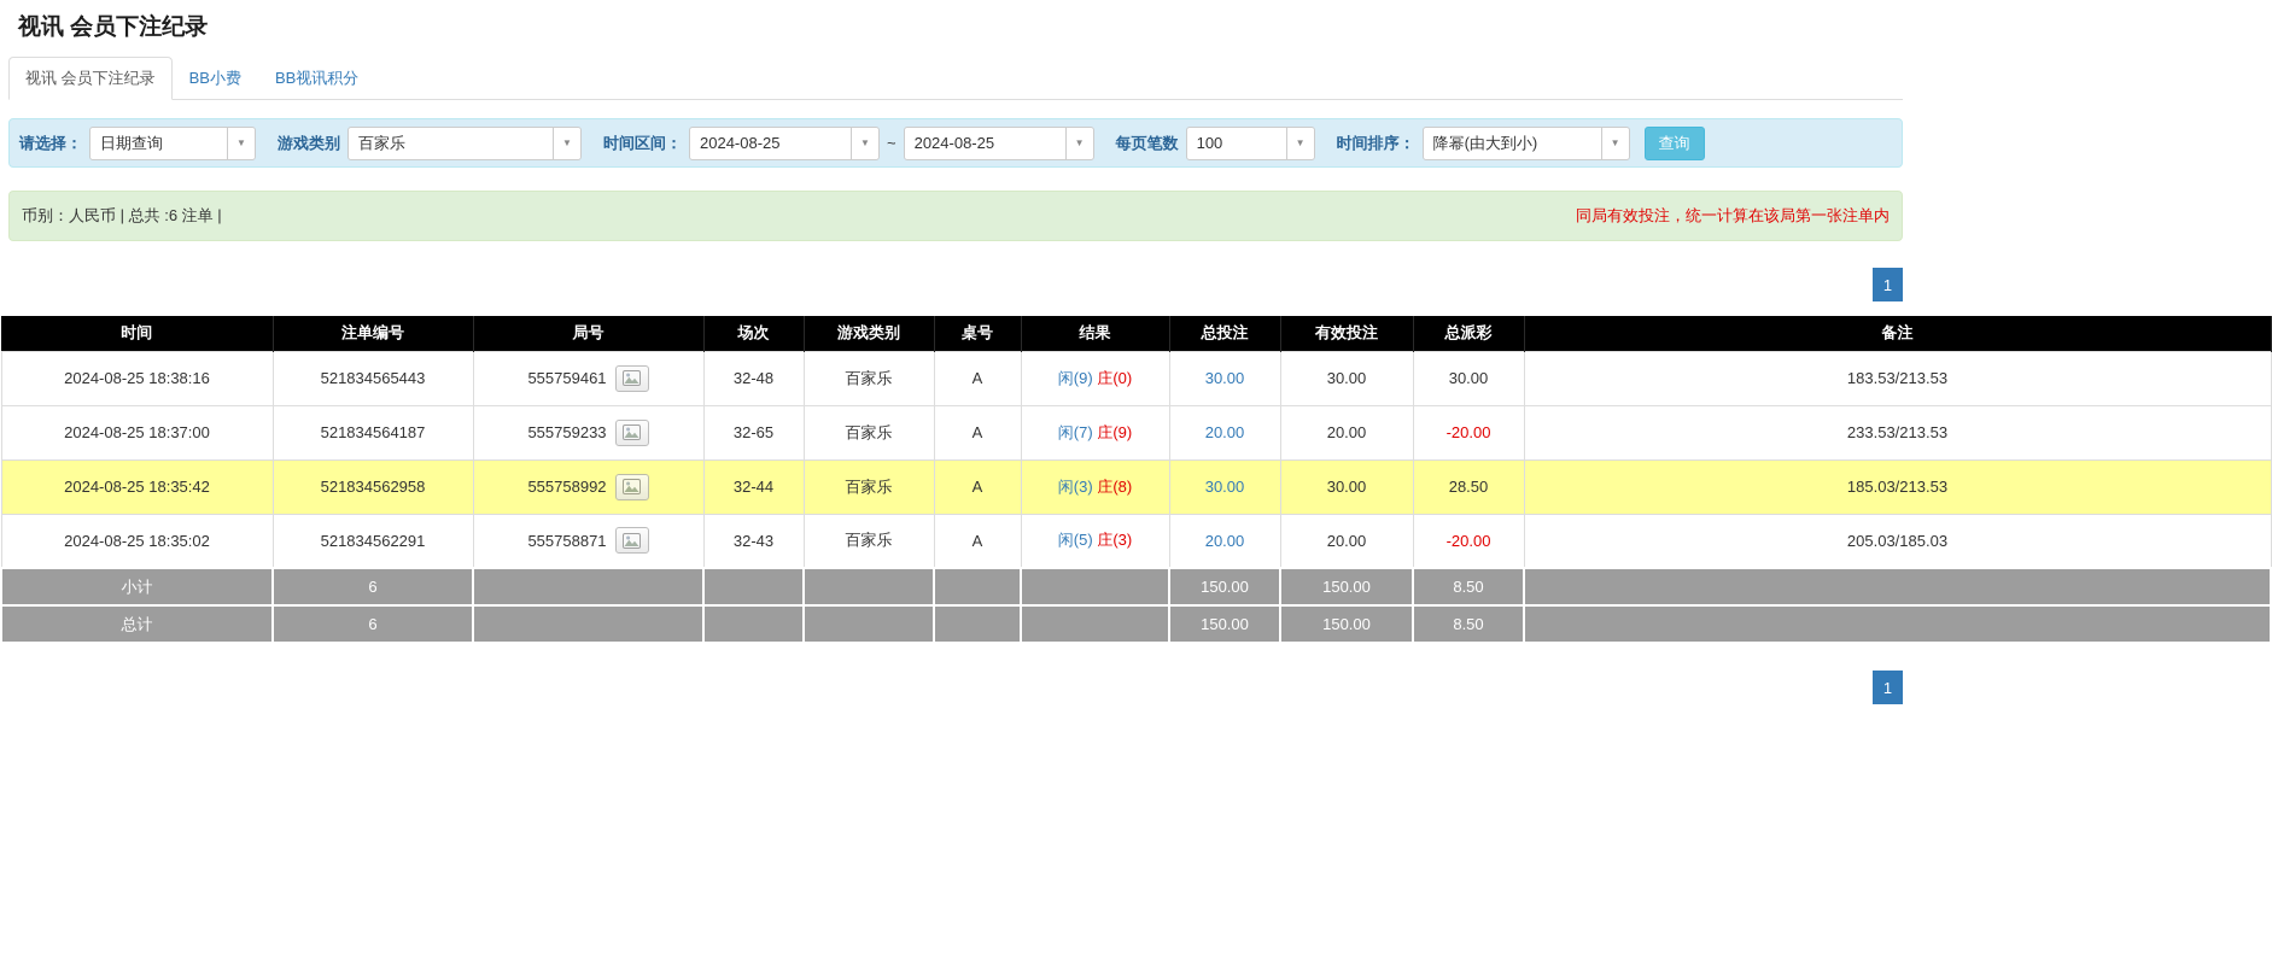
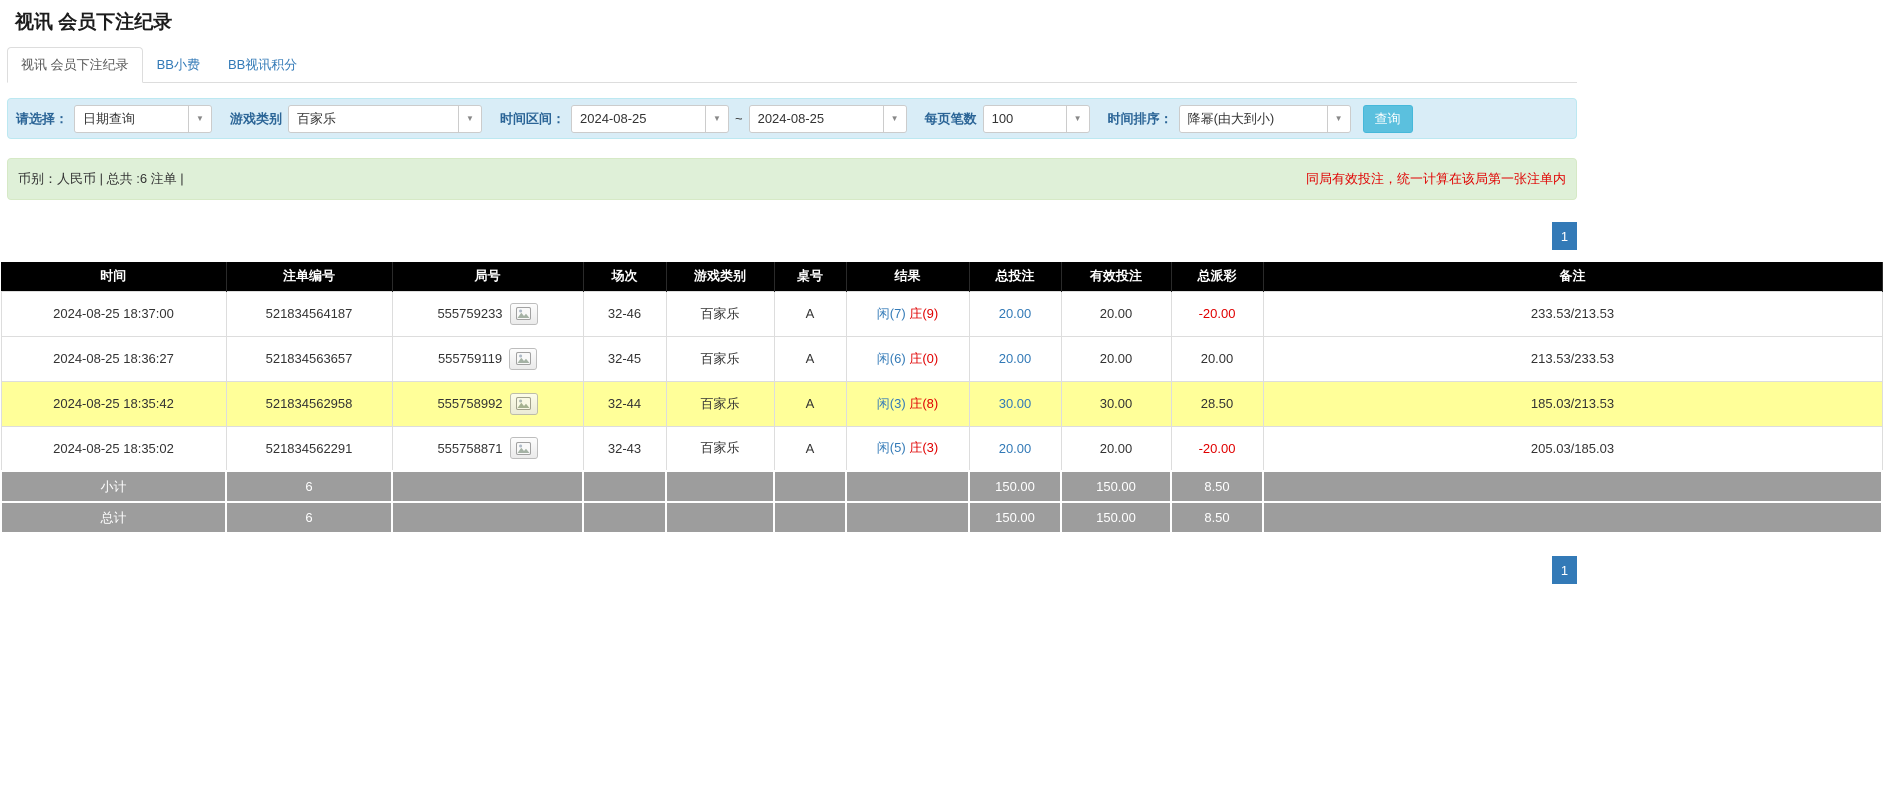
  视讯 会员下注纪录
  视讯 会员下注纪录
  BB小费
  BB视讯积分
  请选择：
  日期查询
  ▼
  游戏类别
  百家乐
  ▼
  时间区间：
  2024-08-25
  ▼
  ~
  2024-08-25
  ▼
  每页笔数
  100
  ▼
  时间排序：
  降幂(由大到小)
  ▼
  查询
  币别：人民币 | 总共 :6 注单 |
  同局有效投注，统一计算在该局第一张注单内
  1
  时间	注单编号	局号	场次	游戏类别	桌号	结果	总投注	有效投注	总派彩	备注
- 2024-08-25 18:38:16	521834565443	555759461	32-48	百家乐	A	闲(9) 庄(0)	30.00	30.00	30.00	183.53/213.53
- 2024-08-25 18:37:00	521834564187	555759233	32-65	百家乐	A	闲(7) 庄(9)	20.00	20.00	-20.00	233.53/213.53
+ 2024-08-25 18:37:00	521834564187	555759233	32-46	百家乐	A	闲(7) 庄(9)	20.00	20.00	-20.00	233.53/213.53
+ 2024-08-25 18:36:27	521834563657	555759119	32-45	百家乐	A	闲(6) 庄(0)	20.00	20.00	20.00	213.53/233.53
  2024-08-25 18:35:42	521834562958	555758992	32-44	百家乐	A	闲(3) 庄(8)	30.00	30.00	28.50	185.03/213.53
  2024-08-25 18:35:02	521834562291	555758871	32-43	百家乐	A	闲(5) 庄(3)	20.00	20.00	-20.00	205.03/185.03
  小计	6						150.00	150.00	8.50
  总计	6						150.00	150.00	8.50
  1
